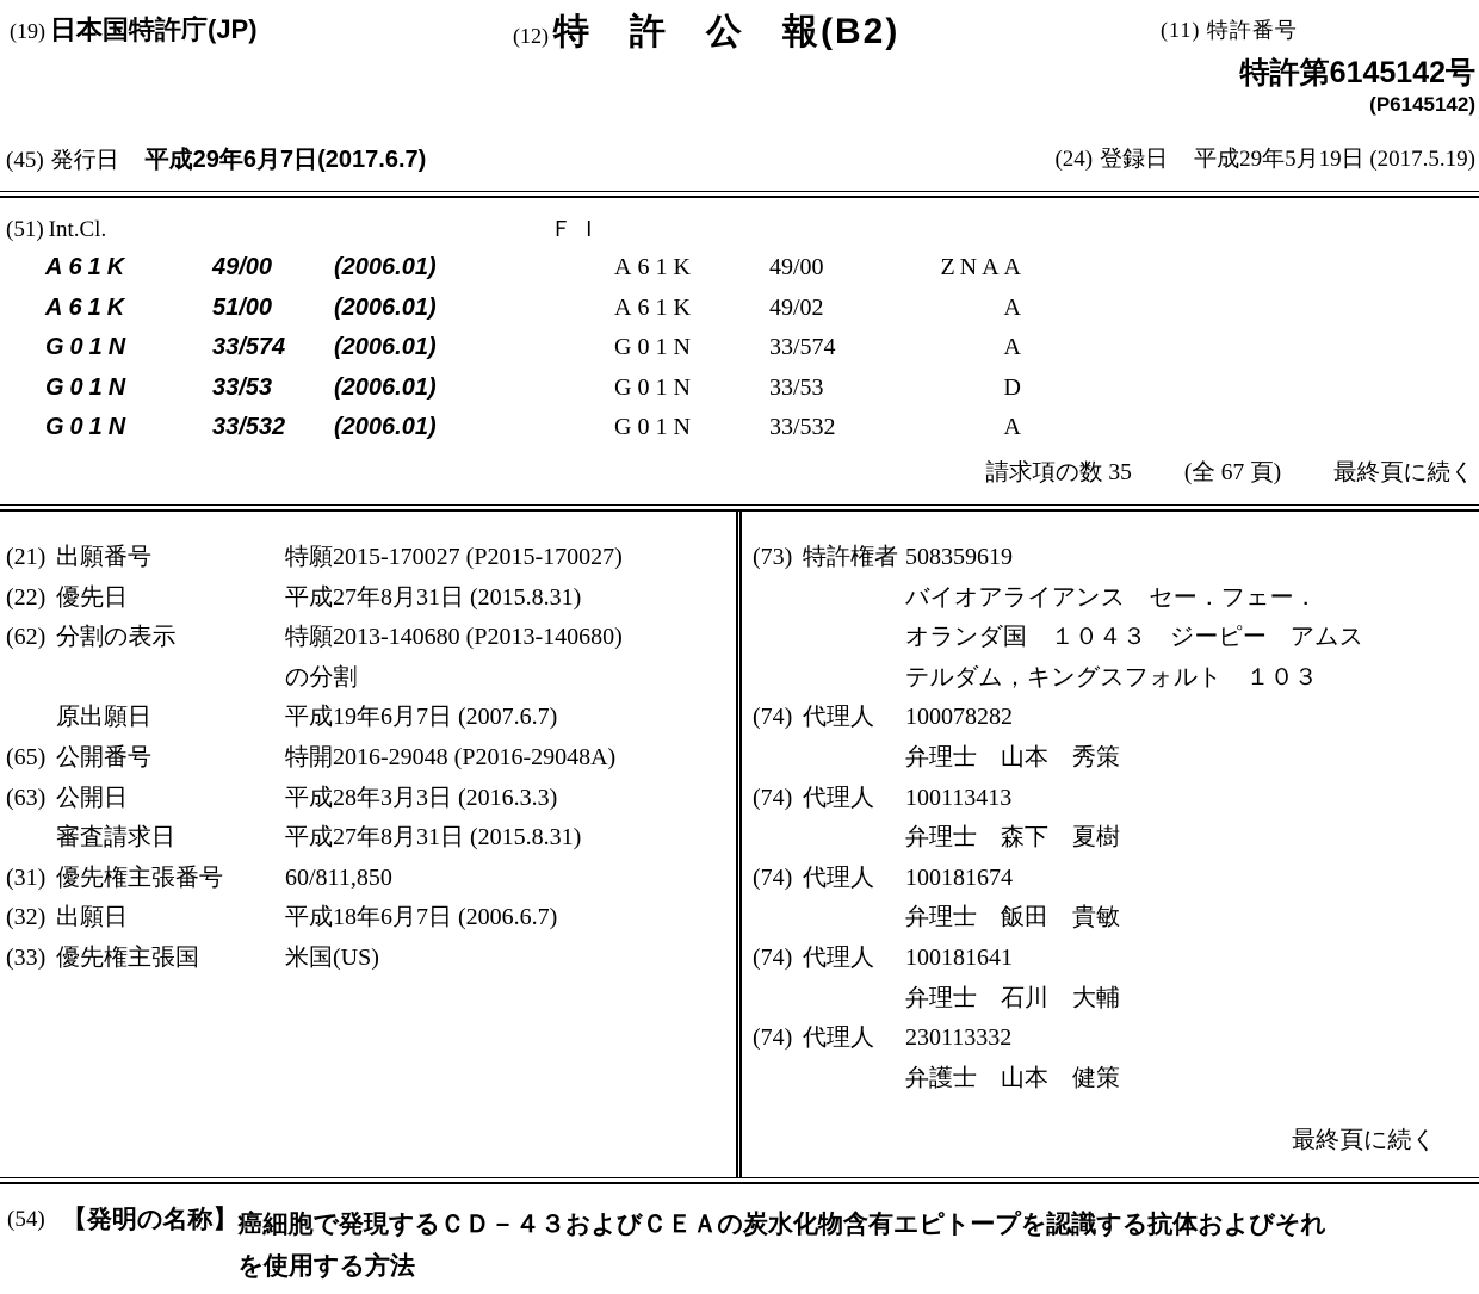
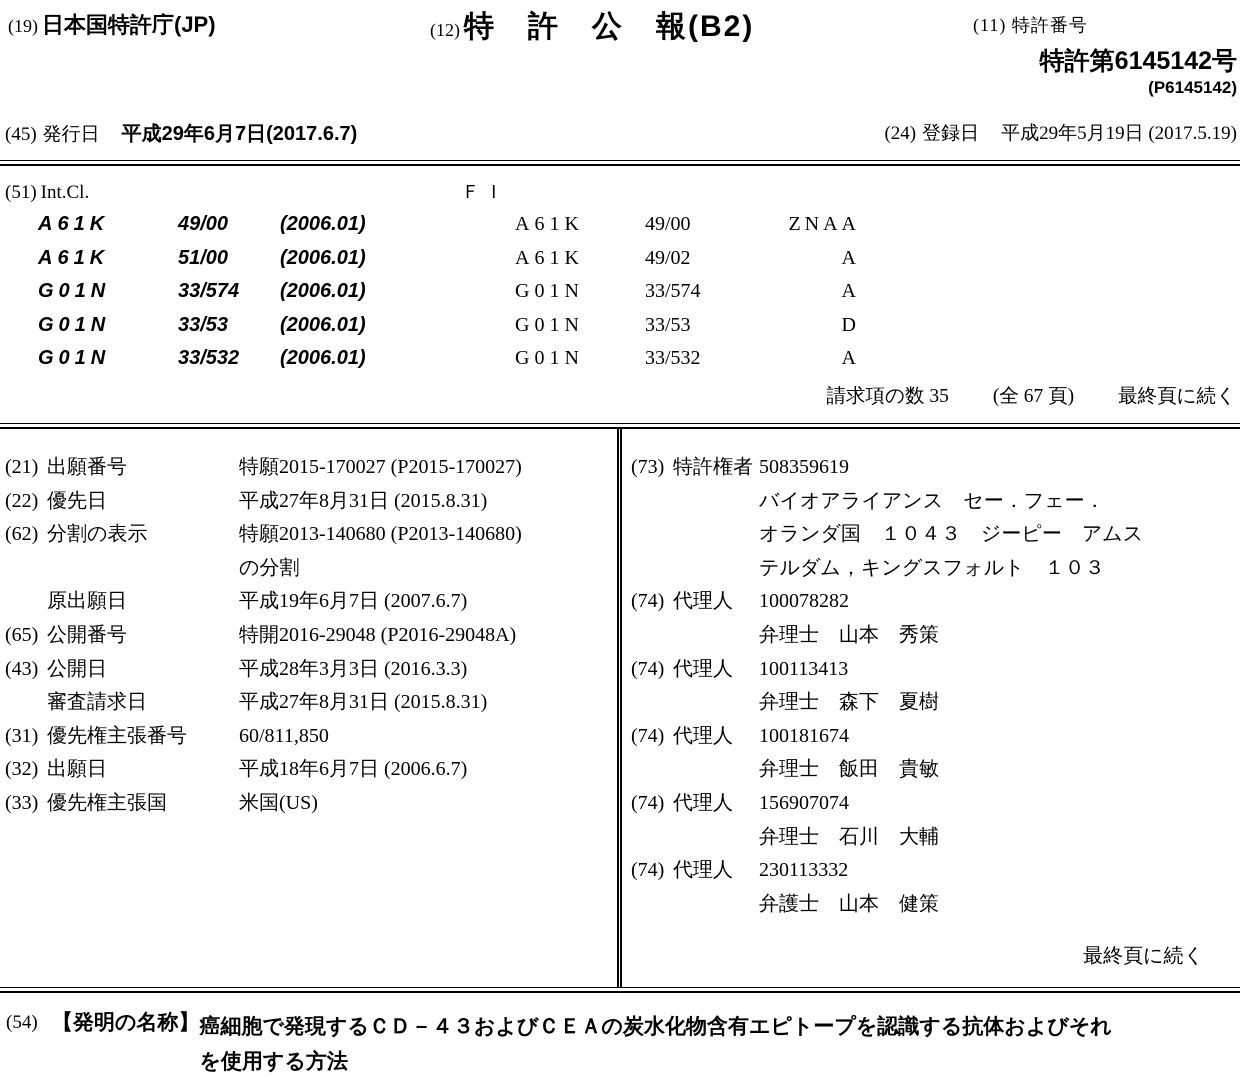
  (19) 日本国特許庁(JP)
  (12) 特 許 公 報(B2)
  (11) 特許番号
  特許第6145142号
  (P6145142)
  (45) 発行日 平成29年6月7日(2017.6.7)
  (24) 登録日 平成29年5月19日 (2017.5.19)
  (51)
  Int.Cl.
  ＦＩ
  A61K
  49/00
  (2006.01)
  A61K
  49/00
  ZNAA
  A61K
  51/00
  (2006.01)
  A61K
  49/02
  A
  G01N
  33/574
  (2006.01)
  G01N
  33/574
  A
  G01N
  33/53
  (2006.01)
  G01N
  33/53
  D
  G01N
  33/532
  (2006.01)
  G01N
  33/532
  A
  請求項の数 35
  (全 67 頁)
  最終頁に続く
  (21)
  出願番号
  特願2015-170027 (P2015-170027)
  (22)
  優先日
  平成27年8月31日 (2015.8.31)
  (62)
  分割の表示
  特願2013-140680 (P2013-140680)
  の分割
  原出願日
  平成19年6月7日 (2007.6.7)
  (65)
  公開番号
  特開2016-29048 (P2016-29048A)
- (63)
+ (43)
  公開日
  平成28年3月3日 (2016.3.3)
  審査請求日
  平成27年8月31日 (2015.8.31)
  (31)
  優先権主張番号
  60/811,850
  (32)
  出願日
  平成18年6月7日 (2006.6.7)
  (33)
  優先権主張国
  米国(US)
  (73)
  特許権者
  508359619
  バイオアライアンス セー．フェー．
  オランダ国 １０４３ ジーピー アムス
  テルダム，キングスフォルト １０３
  (74)
  代理人
  100078282
  弁理士 山本 秀策
  (74)
  代理人
  100113413
  弁理士 森下 夏樹
  (74)
  代理人
  100181674
  弁理士 飯田 貴敏
  (74)
  代理人
- 100181641
+ 156907074
  弁理士 石川 大輔
  (74)
  代理人
  230113332
  弁護士 山本 健策
  最終頁に続く
  (54)
  【発明の名称】
  癌細胞で発現するＣＤ－４３およびＣＥＡの炭水化物含有エピトープを認識する抗体およびそれ
  を使用する方法
